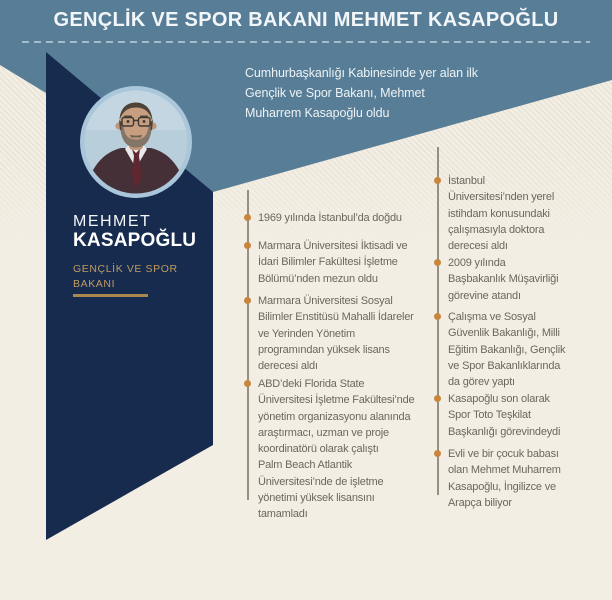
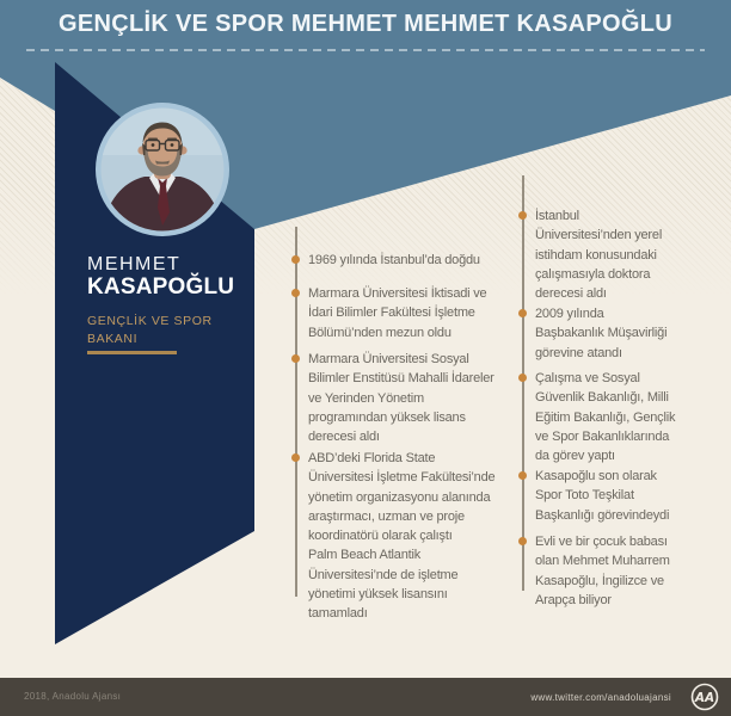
- GENÇLİK VE SPOR BAKANI MEHMET KASAPOĞLU
+ GENÇLİK VE SPOR MEHMET MEHMET KASAPOĞLU
- Cumhurbaşkanlığı Kabinesinde yer alan ilk
- Gençlik ve Spor Bakanı, Mehmet
- Muharrem Kasapoğlu oldu
  MEHMET
  KASAPOĞLU
  GENÇLİK VE SPOR
  BAKANI
  1969 yılında İstanbul’da doğdu
  Marmara Üniversitesi İktisadi ve
  İdari Bilimler Fakültesi İşletme
  Bölümü’nden mezun oldu
  Marmara Üniversitesi Sosyal
  Bilimler Enstitüsü Mahalli İdareler
  ve Yerinden Yönetim
  programından yüksek lisans
  derecesi aldı
  ABD’deki Florida State
  Üniversitesi İşletme Fakültesi’nde
  yönetim organizasyonu alanında
  araştırmacı, uzman ve proje
  koordinatörü olarak çalıştı
  Palm Beach Atlantik
  Üniversitesi’nde de işletme
  yönetimi yüksek lisansını
  tamamladı
  İstanbul
  Üniversitesi’nden yerel
  istihdam konusundaki
  çalışmasıyla doktora
  derecesi aldı
  2009 yılında
  Başbakanlık Müşavirliği
  görevine atandı
  Çalışma ve Sosyal
  Güvenlik Bakanlığı, Milli
  Eğitim Bakanlığı, Gençlik
  ve Spor Bakanlıklarında
  da görev yaptı
  Kasapoğlu son olarak
  Spor Toto Teşkilat
  Başkanlığı görevindeydi
  Evli ve bir çocuk babası
  olan Mehmet Muharrem
  Kasapoğlu, İngilizce ve
  Arapça biliyor
+ 2018, Anadolu Ajansı
+ www.twitter.com/anadoluajansi
+ AA
